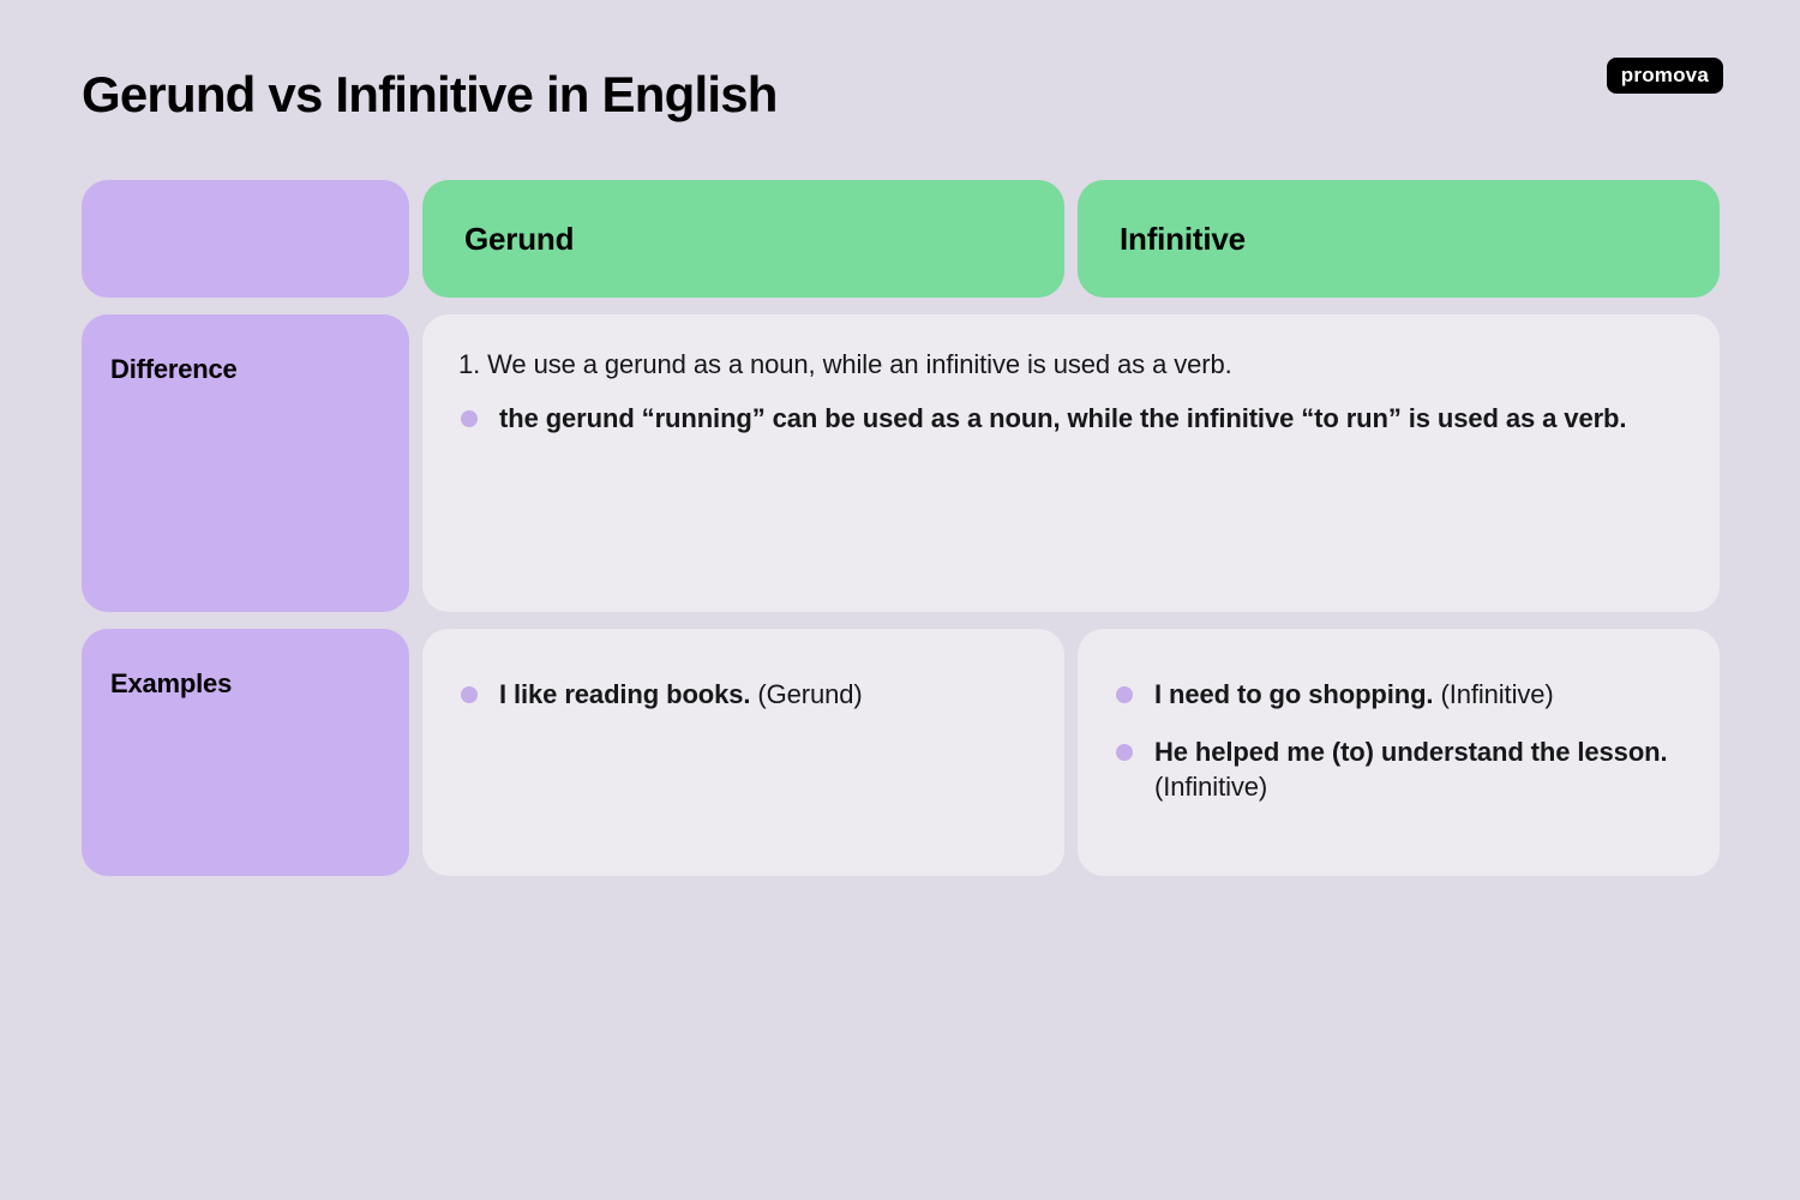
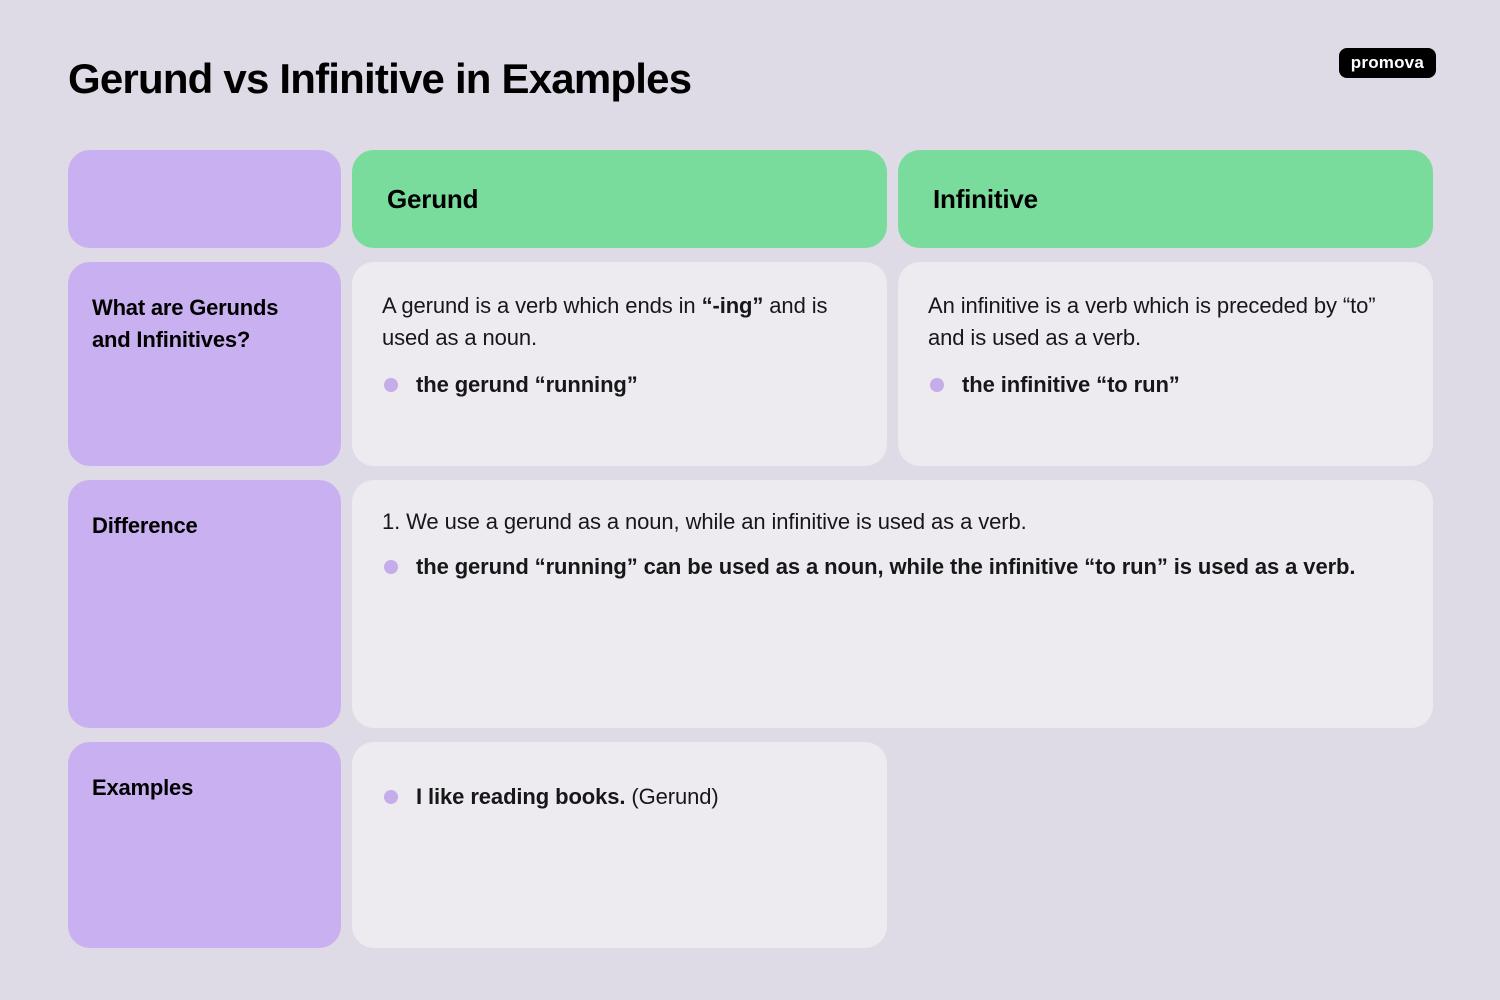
- Gerund vs Infinitive in English
+ Gerund vs Infinitive in Examples
  promova
  Gerund
  Infinitive
+ What are Gerunds and Infinitives?
+ A gerund is a verb which ends in “-ing” and is used as a noun.
+ the gerund “running”
+ An infinitive is a verb which is preceded by “to” and is used as a verb.
+ the infinitive “to run”
  Difference
  1. We use a gerund as a noun, while an infinitive is used as a verb.
  the gerund “running” can be used as a noun, while the infinitive “to run” is used as a verb.
  Examples
  I like reading books. (Gerund)
- I need to go shopping. (Infinitive)
- He helped me (to) understand the lesson. (Infinitive)
